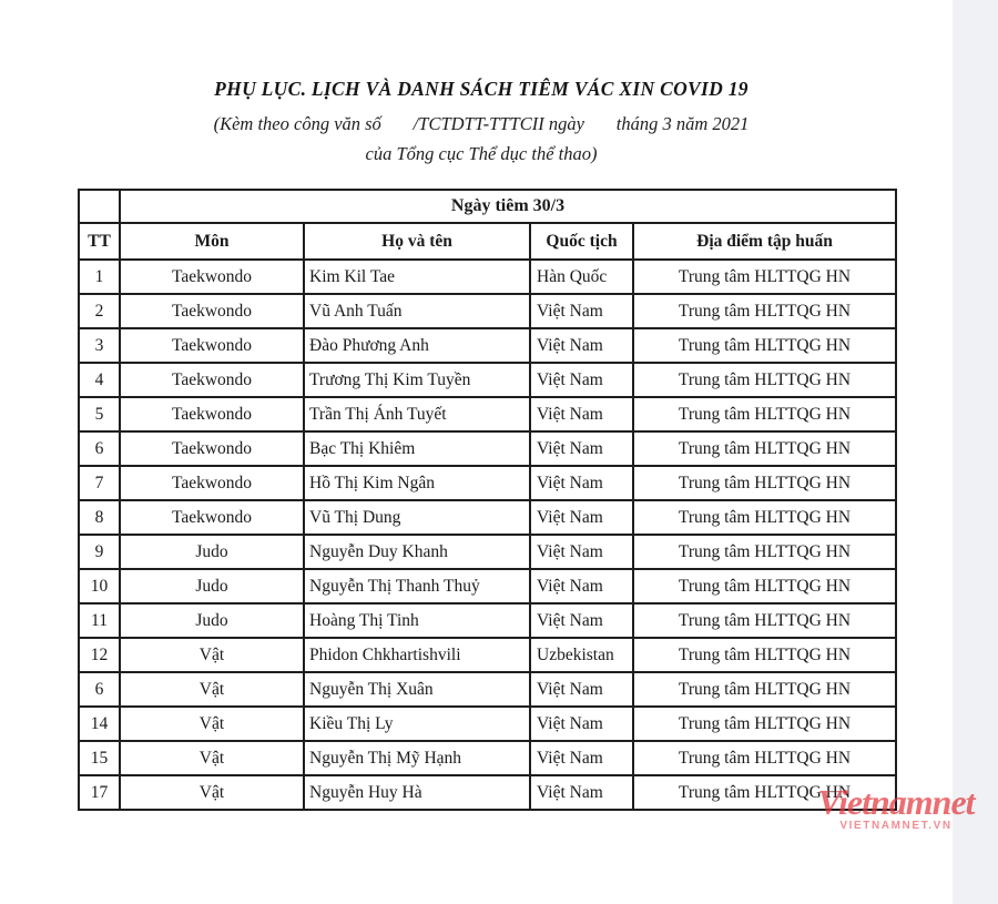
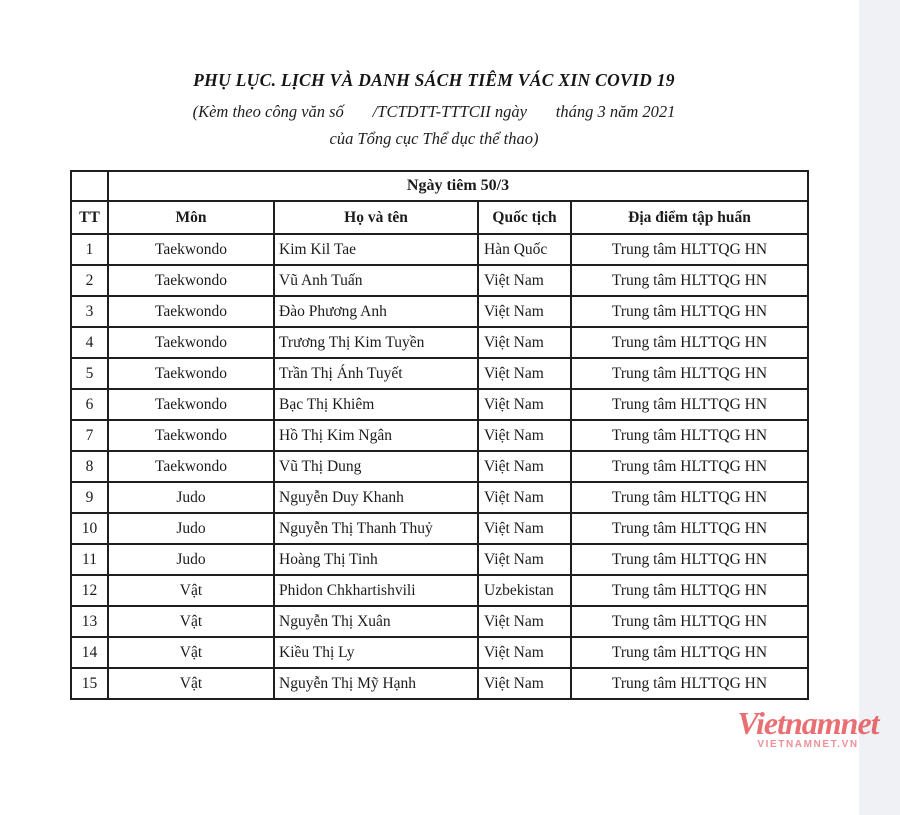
  PHỤ LỤC. LỊCH VÀ DANH SÁCH TIÊM VÁC XIN COVID 19
  (Kèm theo công văn số /TCTDTT-TTTCII ngày tháng 3 năm 2021
  của Tổng cục Thể dục thể thao)
- 	Ngày tiêm 30/3
+ 	Ngày tiêm 50/3
  TT	Môn	Họ và tên	Quốc tịch	Địa điểm tập huấn
  1	Taekwondo	Kim Kil Tae	Hàn Quốc	Trung tâm HLTTQG HN
  2	Taekwondo	Vũ Anh Tuấn	Việt Nam	Trung tâm HLTTQG HN
  3	Taekwondo	Đào Phương Anh	Việt Nam	Trung tâm HLTTQG HN
  4	Taekwondo	Trương Thị Kim Tuyền	Việt Nam	Trung tâm HLTTQG HN
  5	Taekwondo	Trần Thị Ánh Tuyết	Việt Nam	Trung tâm HLTTQG HN
  6	Taekwondo	Bạc Thị Khiêm	Việt Nam	Trung tâm HLTTQG HN
  7	Taekwondo	Hồ Thị Kim Ngân	Việt Nam	Trung tâm HLTTQG HN
  8	Taekwondo	Vũ Thị Dung	Việt Nam	Trung tâm HLTTQG HN
  9	Judo	Nguyễn Duy Khanh	Việt Nam	Trung tâm HLTTQG HN
  10	Judo	Nguyễn Thị Thanh Thuỷ	Việt Nam	Trung tâm HLTTQG HN
  11	Judo	Hoàng Thị Tinh	Việt Nam	Trung tâm HLTTQG HN
  12	Vật	Phidon Chkhartishvili	Uzbekistan	Trung tâm HLTTQG HN
- 6	Vật	Nguyễn Thị Xuân	Việt Nam	Trung tâm HLTTQG HN
+ 13	Vật	Nguyễn Thị Xuân	Việt Nam	Trung tâm HLTTQG HN
  14	Vật	Kiều Thị Ly	Việt Nam	Trung tâm HLTTQG HN
  15	Vật	Nguyễn Thị Mỹ Hạnh	Việt Nam	Trung tâm HLTTQG HN
- 17	Vật	Nguyễn Huy Hà	Việt Nam	Trung tâm HLTTQG HN
  Vietnamnet
  VIETNAMNET.VN
